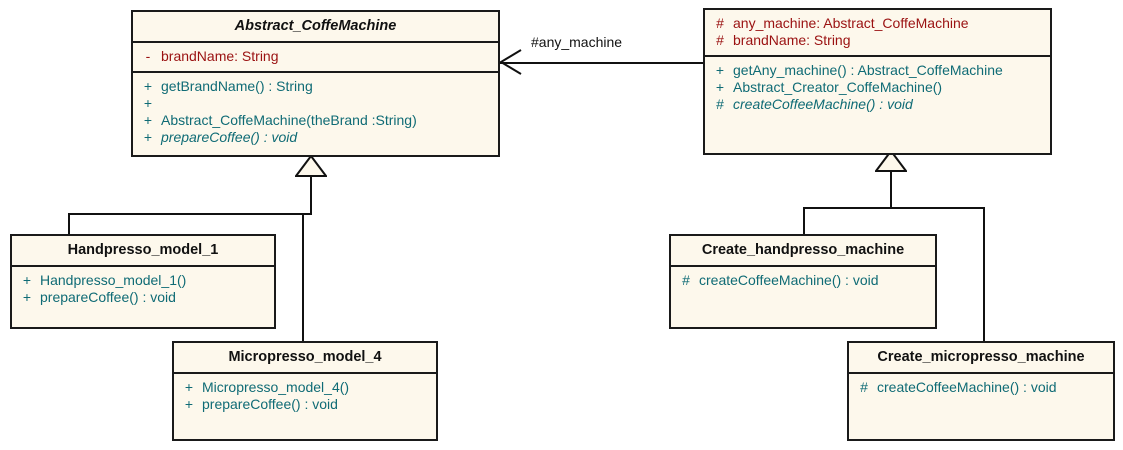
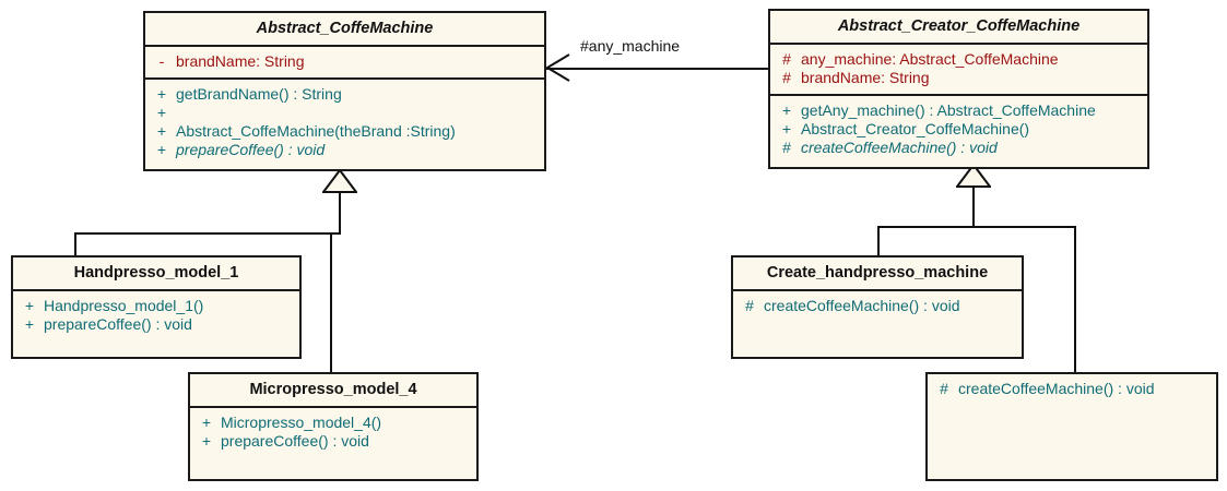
  #any_machine
  Abstract_CoffeMachine
  -
  brandName: String
  +
  getBrandName() : String
  +
  +
  Abstract_CoffeMachine(theBrand :String)
  +
  prepareCoffee() : void
+ Abstract_Creator_CoffeMachine
  #
  any_machine: Abstract_CoffeMachine
  #
  brandName: String
  +
  getAny_machine() : Abstract_CoffeMachine
  +
  Abstract_Creator_CoffeMachine()
  #
  createCoffeeMachine() : void
  Handpresso_model_1
  +
  Handpresso_model_1()
  +
  prepareCoffee() : void
  Micropresso_model_4
  +
  Micropresso_model_4()
  +
  prepareCoffee() : void
  Create_handpresso_machine
  #
  createCoffeeMachine() : void
- Create_micropresso_machine
  #
  createCoffeeMachine() : void
